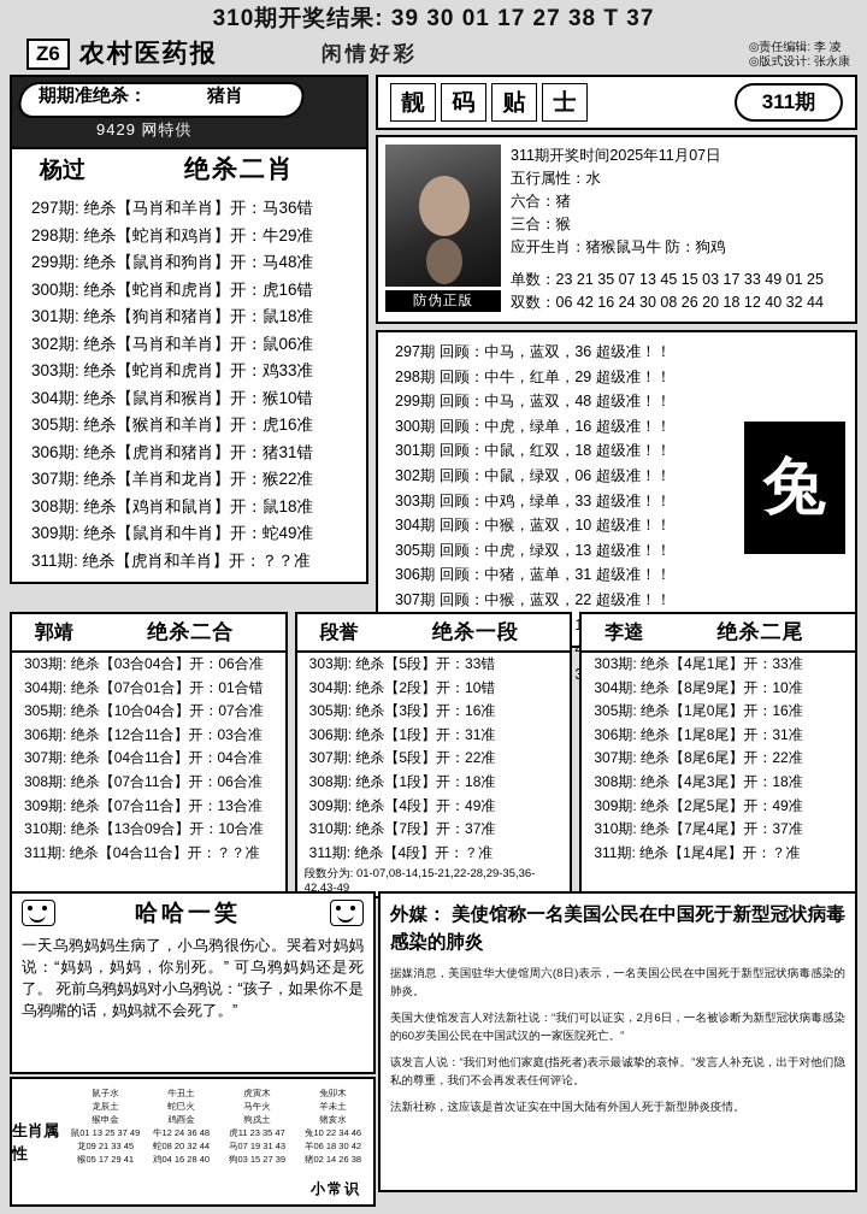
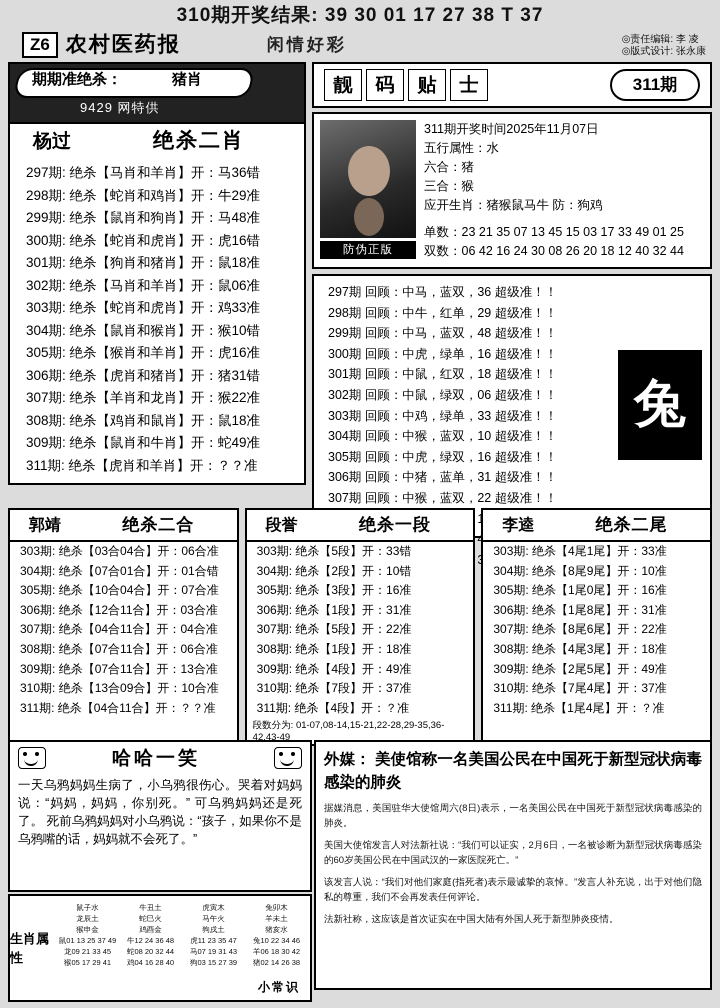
  310期开奖结果: 39 30 01 17 27 38 T 37
  Z6
  农村医药报
  闲情好彩
  ◎责任编辑: 李 凌
  ◎版式设计: 张永康
  期期准绝杀： 猪肖
  9429 网特供
  杨过
  绝杀二肖
  297期: 绝杀【马肖和羊肖】开：马36错
  298期: 绝杀【蛇肖和鸡肖】开：牛29准
  299期: 绝杀【鼠肖和狗肖】开：马48准
  300期: 绝杀【蛇肖和虎肖】开：虎16错
  301期: 绝杀【狗肖和猪肖】开：鼠18准
  302期: 绝杀【马肖和羊肖】开：鼠06准
  303期: 绝杀【蛇肖和虎肖】开：鸡33准
  304期: 绝杀【鼠肖和猴肖】开：猴10错
  305期: 绝杀【猴肖和羊肖】开：虎16准
  306期: 绝杀【虎肖和猪肖】开：猪31错
  307期: 绝杀【羊肖和龙肖】开：猴22准
  308期: 绝杀【鸡肖和鼠肖】开：鼠18准
  309期: 绝杀【鼠肖和牛肖】开：蛇49准
  311期: 绝杀【虎肖和羊肖】开：？？准
  靓
  码
  贴
  士
  311期
  防伪正版
  311期开奖时间2025年11月07日
  五行属性：水
  六合：猪
  三合：猴
  应开生肖：猪猴鼠马牛 防：狗鸡
  单数：23 21 35 07 13 45 15 03 17 33 49 01 25
  双数：06 42 16 24 30 08 26 20 18 12 40 32 44
  297期 回顾：中马，蓝双，36 超级准！！
  298期 回顾：中牛，红单，29 超级准！！
  299期 回顾：中马，蓝双，48 超级准！！
  300期 回顾：中虎，绿单，16 超级准！！
  301期 回顾：中鼠，红双，18 超级准！！
  302期 回顾：中鼠，绿双，06 超级准！！
  303期 回顾：中鸡，绿单，33 超级准！！
  304期 回顾：中猴，蓝双，10 超级准！！
- 305期 回顾：中虎，绿双，13 超级准！！
+ 305期 回顾：中虎，绿双，16 超级准！！
  306期 回顾：中猪，蓝单，31 超级准！！
  307期 回顾：中猴，蓝双，22 超级准！！
  兔
  郭靖
  绝杀二合
  303期: 绝杀【03合04合】开：06合准
  304期: 绝杀【07合01合】开：01合错
  305期: 绝杀【10合04合】开：07合准
  306期: 绝杀【12合11合】开：03合准
  307期: 绝杀【04合11合】开：04合准
  308期: 绝杀【07合11合】开：06合准
  309期: 绝杀【07合11合】开：13合准
  310期: 绝杀【13合09合】开：10合准
  311期: 绝杀【04合11合】开：？？准
  段誉
  绝杀一段
  303期: 绝杀【5段】开：33错
  304期: 绝杀【2段】开：10错
  305期: 绝杀【3段】开：16准
  306期: 绝杀【1段】开：31准
  307期: 绝杀【5段】开：22准
  308期: 绝杀【1段】开：18准
  309期: 绝杀【4段】开：49准
  310期: 绝杀【7段】开：37准
  311期: 绝杀【4段】开：？准
  段数分为: 01-07,08-14,15-21,22-28,29-35,36-42,43-49
  李逵
  绝杀二尾
  303期: 绝杀【4尾1尾】开：33准
  304期: 绝杀【8尾9尾】开：10准
  305期: 绝杀【1尾0尾】开：16准
  306期: 绝杀【1尾8尾】开：31准
  307期: 绝杀【8尾6尾】开：22准
  308期: 绝杀【4尾3尾】开：18准
  309期: 绝杀【2尾5尾】开：49准
  310期: 绝杀【7尾4尾】开：37准
  311期: 绝杀【1尾4尾】开：？准
  哈哈一笑
  一天乌鸦妈妈生病了，小乌鸦很伤心。哭着对妈妈说：“妈妈，妈妈，你别死。” 可乌鸦妈妈还是死了。 死前乌鸦妈妈对小乌鸦说：“孩子，如果你不是乌鸦嘴的话，妈妈就不会死了。”
  外媒： 美使馆称一名美国公民在中国死于新型冠状病毒感染的肺炎
  据媒消息，美国驻华大使馆周六(8日)表示，一名美国公民在中国死于新型冠状病毒感染的肺炎。
  美国大使馆发言人对法新社说：“我们可以证实，2月6日，一名被诊断为新型冠状病毒感染的60岁美国公民在中国武汉的一家医院死亡。”
  该发言人说：“我们对他们家庭(指死者)表示最诚挚的哀悼。”发言人补充说，出于对他们隐私的尊重，我们不会再发表任何评论。
  法新社称，这应该是首次证实在中国大陆有外国人死于新型肺炎疫情。
  生肖属性
  鼠子水
  牛丑土
  虎寅木
  兔卯木
  龙辰土
  蛇巳火
  马午火
  羊未土
  猴申金
  鸡酉金
  狗戌土
  猪亥水
  鼠01 13 25 37 49
  牛12 24 36 48
  虎11 23 35 47
  兔10 22 34 46
  龙09 21 33 45
  蛇08 20 32 44
  马07 19 31 43
  羊06 18 30 42
  猴05 17 29 41
  鸡04 16 28 40
  狗03 15 27 39
  猪02 14 26 38
  小常识
